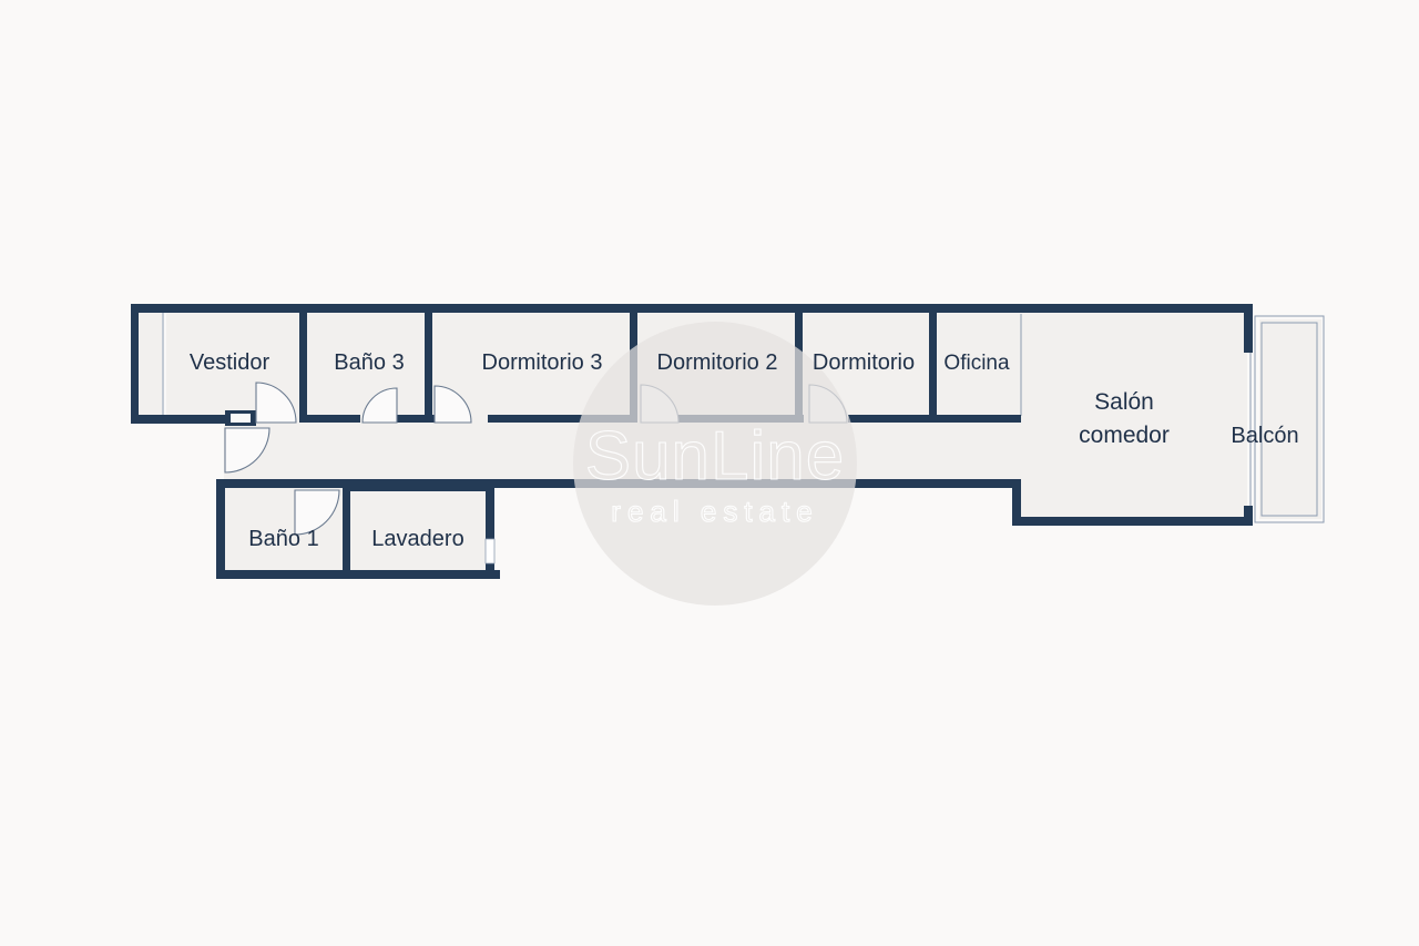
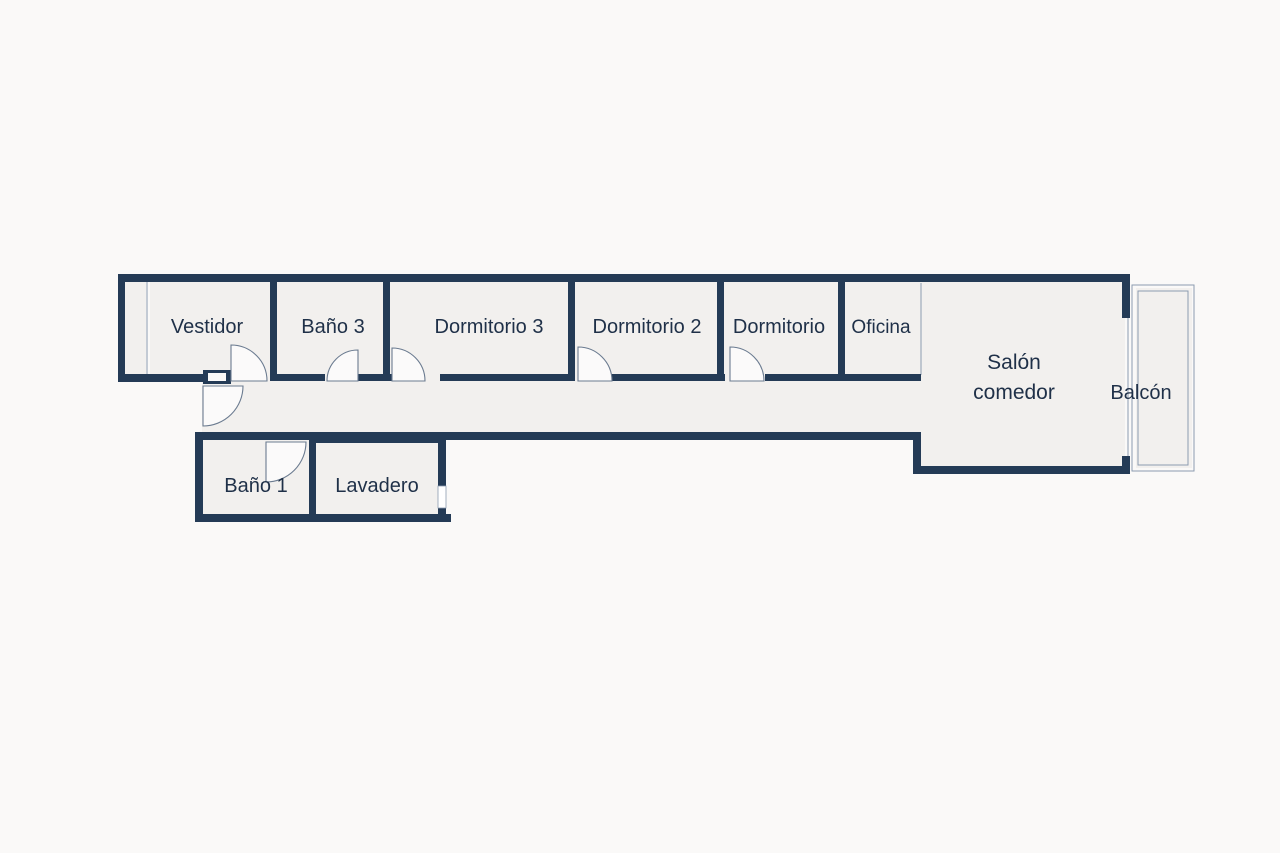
- SunLine
  Vestidor
  Baño 3
  Dormitorio 3
  Dormitorio 2
  Dormitorio
  Oficina
  Salón
  comedor
  Balcón
  Baño 1
  Lavadero
